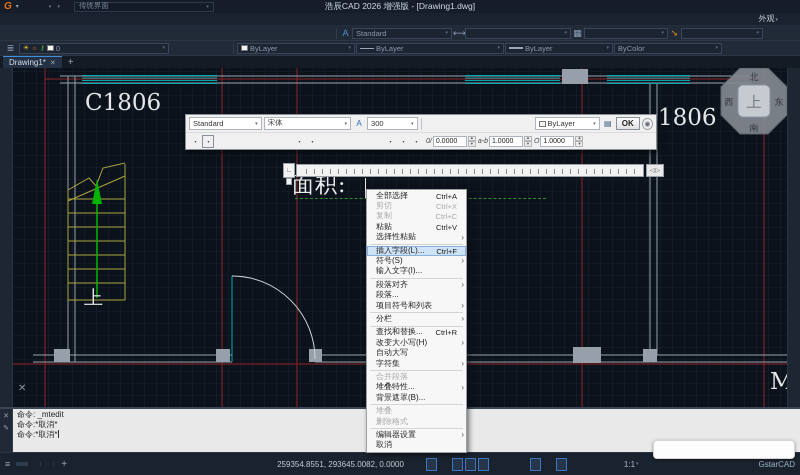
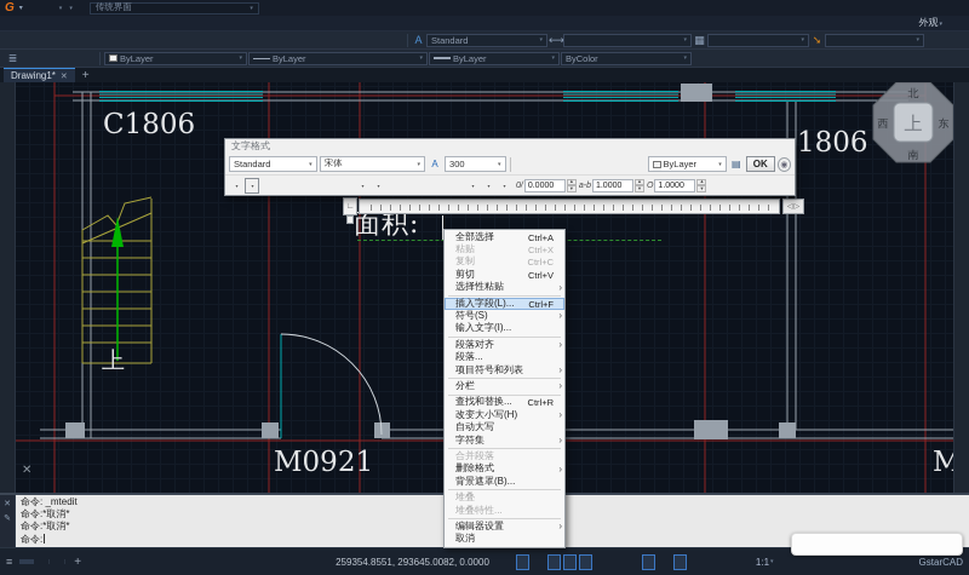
  G
  传统界面
- 浩辰CAD 2026 增强版 - [Drawing1.dwg]
  外观
  A
  Standard
  ⟷
  ▦
  ➘
  ≣
- 0
  ByLayer
  ByLayer
  ByLayer
  ByColor
  Drawing1*
  +
  ✕
  C1806
  1806
+ M0921
  上
  北
  南
  西
  东
  上
  面积:
+ 文字格式
  Standard
  宋体
  A
  300
  ByLayer
  ▤
  OK
  全部选择
  Ctrl+A
- 剪切
+ 粘贴
  Ctrl+X
  复制
  Ctrl+C
- 粘贴
+ 剪切
  Ctrl+V
  选择性粘贴
  插入字段(L)...
  Ctrl+F
  符号(S)
  输入文字(I)...
  段落对齐
  段落...
  项目符号和列表
  分栏
  查找和替换...
  Ctrl+R
  改变大小写(H)
  自动大写
  字符集
  合并段落
- 堆叠特性...
+ 删除格式
  背景遮罩(B)...
  堆叠
- 删除格式
+ 堆叠特性...
  编辑器设置
  取消
  命令: _mtedit
  命令:*取消*
  命令:*取消*
+ 命令:
  ≡
  +
  259354.8551, 293645.0082, 0.0000
  1:1
  GstarCAD
